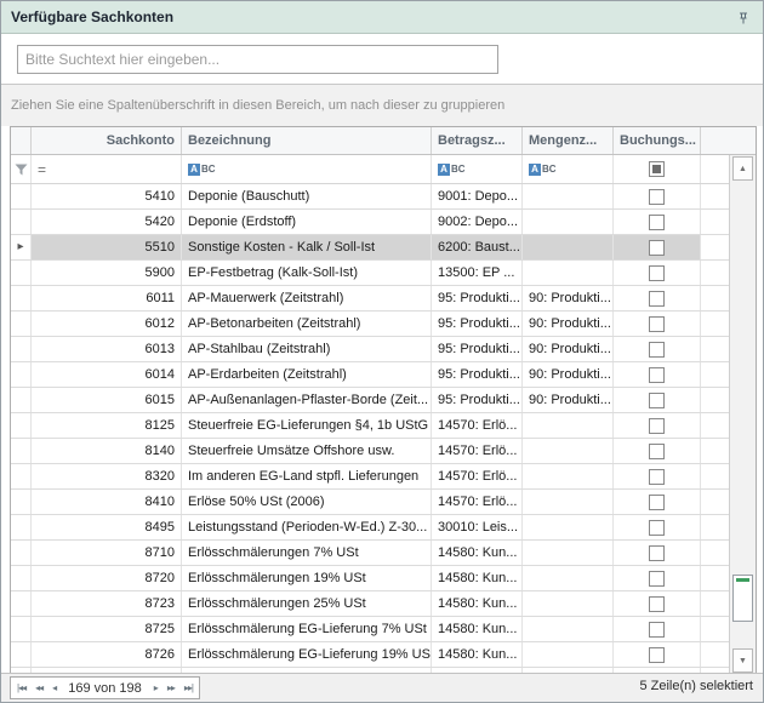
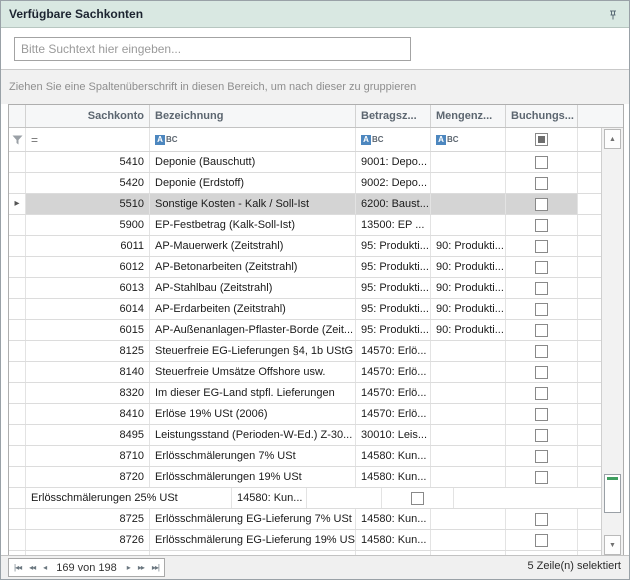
  Verfügbare Sachkonten
  Bitte Suchtext hier eingeben...
  Ziehen Sie eine Spaltenüberschrift in diesen Bereich, um nach dieser zu gruppieren
  Sachkonto
  Bezeichnung
  Betragsz...
  Mengenz...
  Buchungs...
  =
  A
  BC
  A
  BC
  A
  BC
  5410
  Deponie (Bauschutt)
  9001: Depo...
  5420
  Deponie (Erdstoff)
  9002: Depo...
  ▸
  5510
  Sonstige Kosten - Kalk / Soll-Ist
  6200: Baust...
  5900
  EP-Festbetrag (Kalk-Soll-Ist)
  13500: EP ...
  6011
  AP-Mauerwerk (Zeitstrahl)
  95: Produkti...
  90: Produkti...
  6012
  AP-Betonarbeiten (Zeitstrahl)
  95: Produkti...
  90: Produkti...
  6013
  AP-Stahlbau (Zeitstrahl)
  95: Produkti...
  90: Produkti...
  6014
  AP-Erdarbeiten (Zeitstrahl)
  95: Produkti...
  90: Produkti...
  6015
  AP-Außenanlagen-Pflaster-Borde (Zeit...
  95: Produkti...
  90: Produkti...
  8125
  Steuerfreie EG-Lieferungen §4, 1b UStG
  14570: Erlö...
  8140
  Steuerfreie Umsätze Offshore usw.
  14570: Erlö...
  8320
- Im anderen EG-Land stpfl. Lieferungen
+ Im dieser EG-Land stpfl. Lieferungen
  14570: Erlö...
  8410
- Erlöse 50% USt (2006)
+ Erlöse 19% USt (2006)
  14570: Erlö...
  8495
  Leistungsstand (Perioden-W-Ed.) Z-30...
  30010: Leis...
  8710
  Erlösschmälerungen 7% USt
  14580: Kun...
  8720
  Erlösschmälerungen 19% USt
  14580: Kun...
- 8723
  Erlösschmälerungen 25% USt
  14580: Kun...
  8725
  Erlösschmälerung EG-Lieferung 7% USt
  14580: Kun...
  8726
  Erlösschmälerung EG-Lieferung 19% US
  14580: Kun...
  |◂◂
  ◂◂
  ◂
  169 von 198
  ▸
  ▸▸
  ▸▸|
  5 Zeile(n) selektiert
